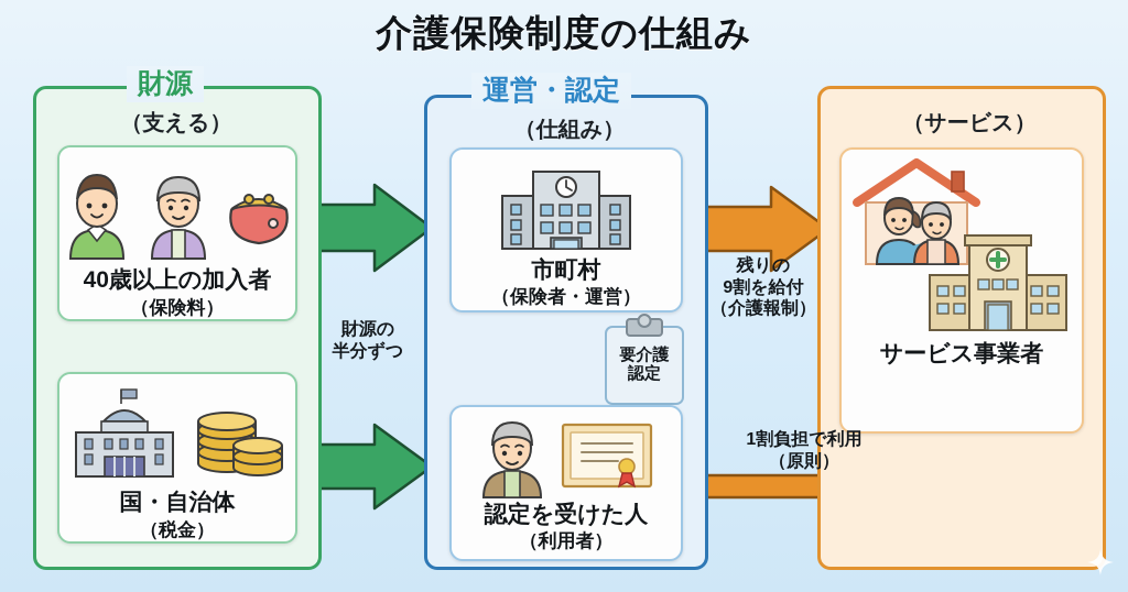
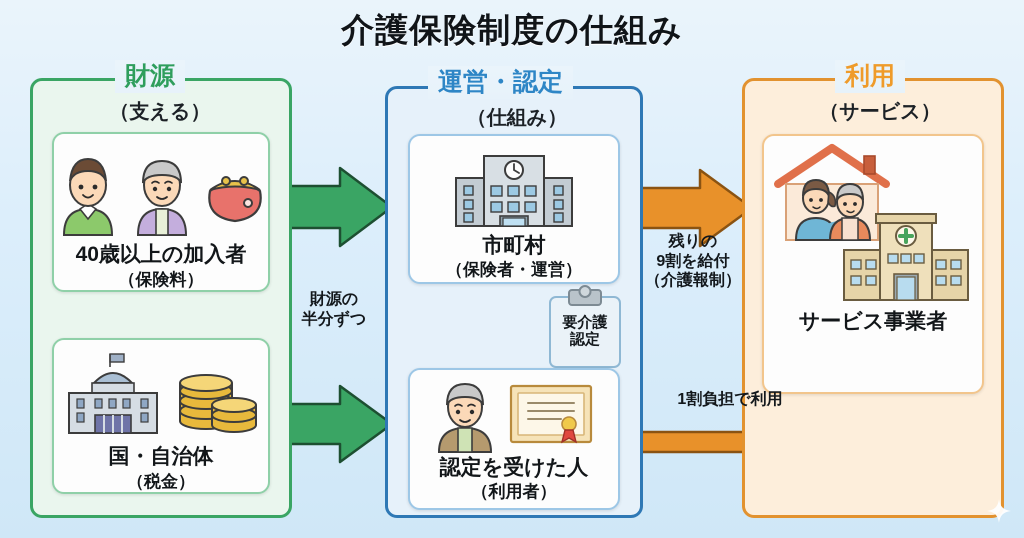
  介護保険制度の仕組み
  財源
  （支える）
  40歳以上の加入者
  （保険料）
  国・自治体
  （税金）
  運営・認定
  （仕組み）
  市町村
  （保険者・運営）
  要介護
  認定
  認定を受けた人
  （利用者）
+ 利用
  （サービス）
  サービス事業者
  財源の
  半分ずつ
  残りの
  9割を給付
  （介護報制）
  1割負担で利用
- （原則）
